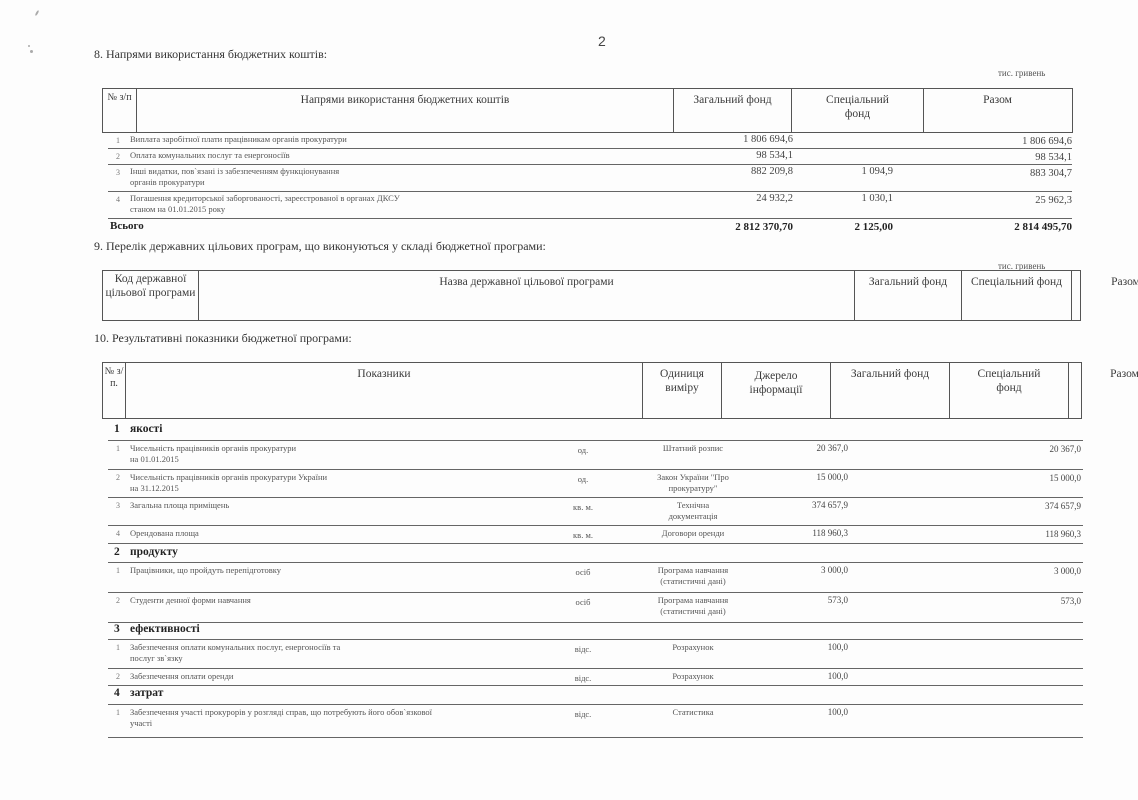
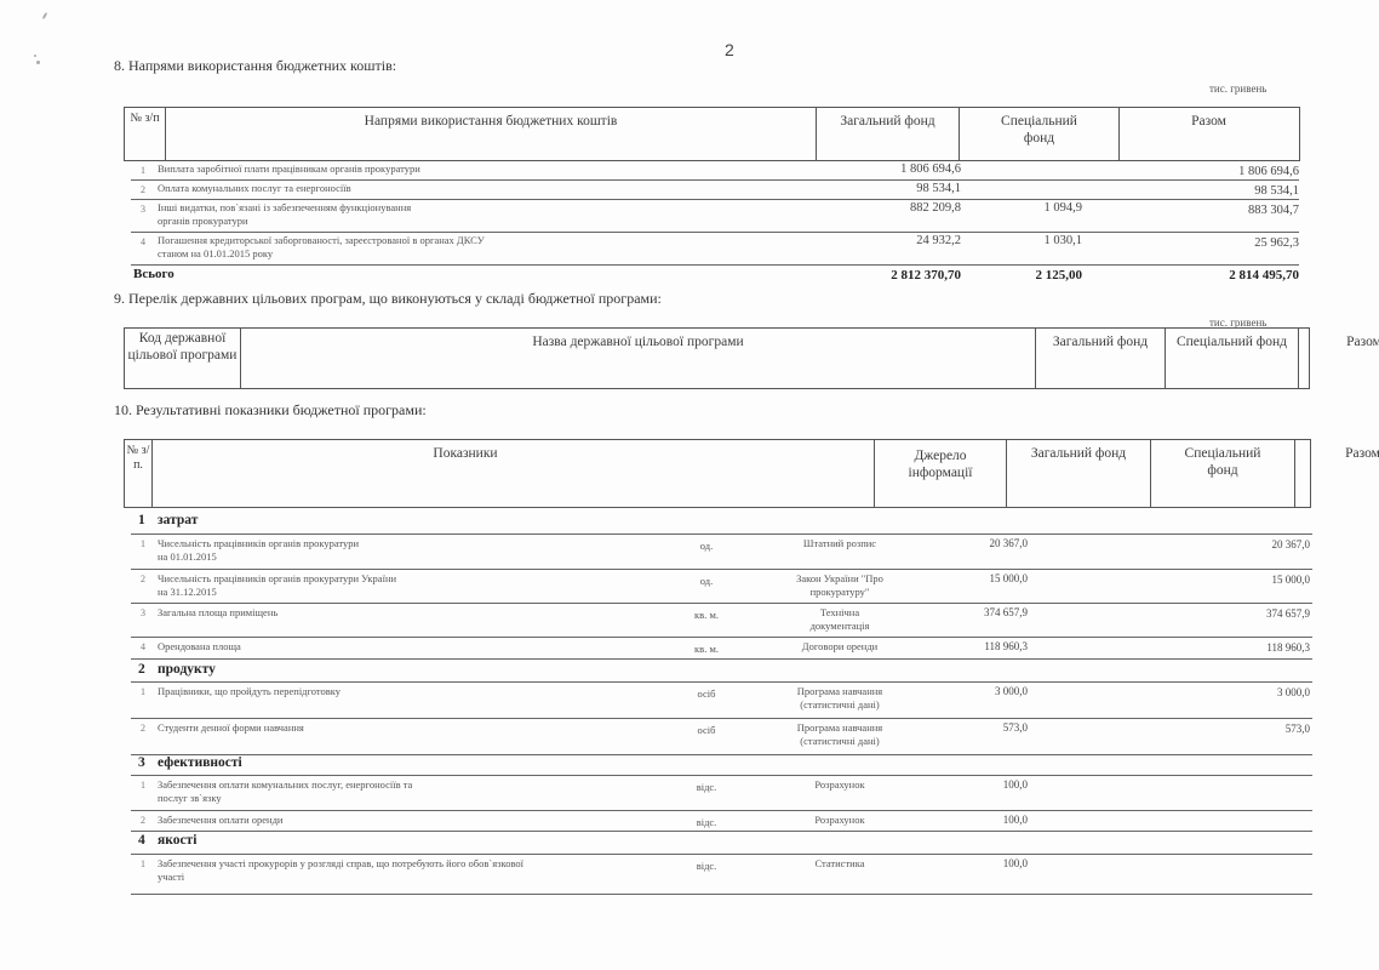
  2
  8. Напрями використання бюджетних коштів:
  тис. гривень
  № з/п
  Напрями використання бюджетних коштів
  Загальний фонд
  Спеціальний фонд
  Разом
  1
  Виплата заробітної плати працівникам органів прокуратури
  1 806 694,6
  1 806 694,6
  2
  Оплата комунальних послуг та енергоносіїв
  98 534,1
  98 534,1
  3
  Інші видатки, пов`язані із забезпеченням функціонування
  органів прокуратури
  882 209,8
  1 094,9
  883 304,7
  4
  Погашення кредиторської заборгованості, зареєстрованої в органах ДКСУ
  станом на 01.01.2015 року
  24 932,2
  1 030,1
  25 962,3
  Всього
  2 812 370,70
  2 125,00
  2 814 495,70
  9. Перелік державних цільових програм, що виконуються у складі бюджетної програми:
  тис. гривень
  Код державної цільової програми
  Назва державної цільової програми
  Загальний фонд
  Спеціальний фонд
  Разом
  10. Результативні показники бюджетної програми:
  № з/п.
  Показники
- Одиниця виміру
  Джерело інформації
  Загальний фонд
  Спеціальний фонд
  Разом
  1
- якості
+ затрат
  1
  Чисельність працівників органів прокуратури
  на 01.01.2015
  од.
  Штатний розпис
  20 367,0
  20 367,0
  2
  Чисельність працівників органів прокуратури України
  на 31.12.2015
  од.
  Закон України "Про
  прокуратуру"
  15 000,0
  15 000,0
  3
  Загальна площа приміщень
  кв. м.
  Технічна
  документація
  374 657,9
  374 657,9
  4
  Орендована площа
  кв. м.
  Договори оренди
  118 960,3
  118 960,3
  2
  продукту
  1
  Працівники, що пройдуть перепідготовку
  осіб
  Програма навчання
  (статистичні дані)
  3 000,0
  3 000,0
  2
  Студенти денної форми навчання
  осіб
  Програма навчання
  (статистичні дані)
  573,0
  573,0
  3
  ефективності
  1
  Забезпечення оплати комунальних послуг, енергоносіїв та
  послуг зв`язку
  відс.
  Розрахунок
  100,0
  2
  Забезпечення оплати оренди
  відс.
  Розрахунок
  100,0
  4
- затрат
+ якості
  1
  Забезпечення участі прокурорів у розгляді справ, що потребують його обов`язкової
  участі
  відс.
  Статистика
  100,0
